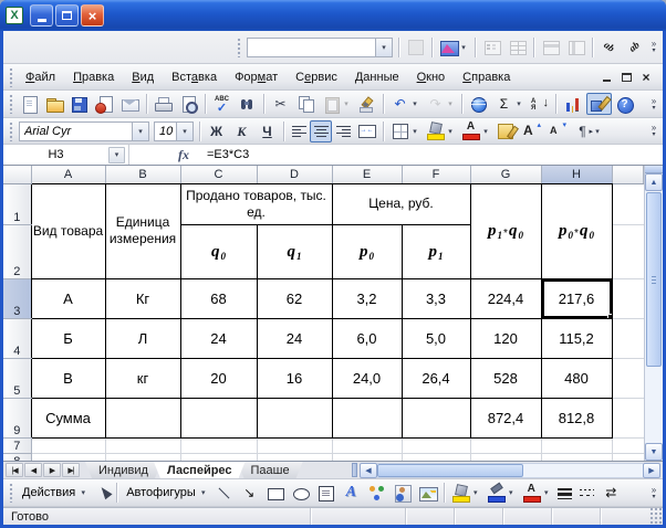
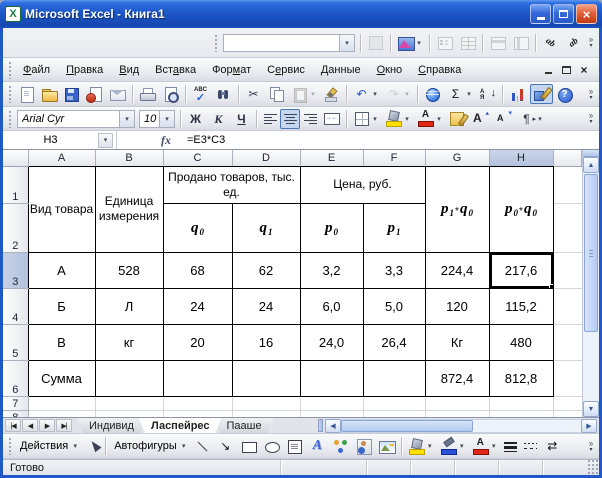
  X
+ Microsoft Excel - Книга1
  ×
  »
  Файл
  Правка
  Вид
  Вставка
  Формат
  Сервис
  Данные
  Окно
  Справка
  ×
  ✂
  ↶
  ↷
  Σ
  »
  Arial Cyr
  10
  Ж
  К
  Ч
  »
  H3
  fx
  =E3*C3
  	A	B	C	D	E	F	G	H
  1	Вид товара	Единица измерения	Продано товаров, тыс. ед.	Цена, руб.	p1*q0	p0*q0
  2	q0	q1	p0	p1
- 3	А	Кг	68	62	3,2	3,3	224,4	217,6
+ 3	А	528	68	62	3,2	3,3	224,4	217,6
  4	Б	Л	24	24	6,0	5,0	120	115,2
- 5	В	кг	20	16	24,0	26,4	528	480
+ 5	В	кг	20	16	24,0	26,4	Кг	480
- 9	Сумма						872,4	812,8
+ 6	Сумма						872,4	812,8
  7
  Индивид
  Ласпейрес
  Пааше
  Действия
  Автофигуры
  ↘
  A
  ⇄
  »
  Готово
